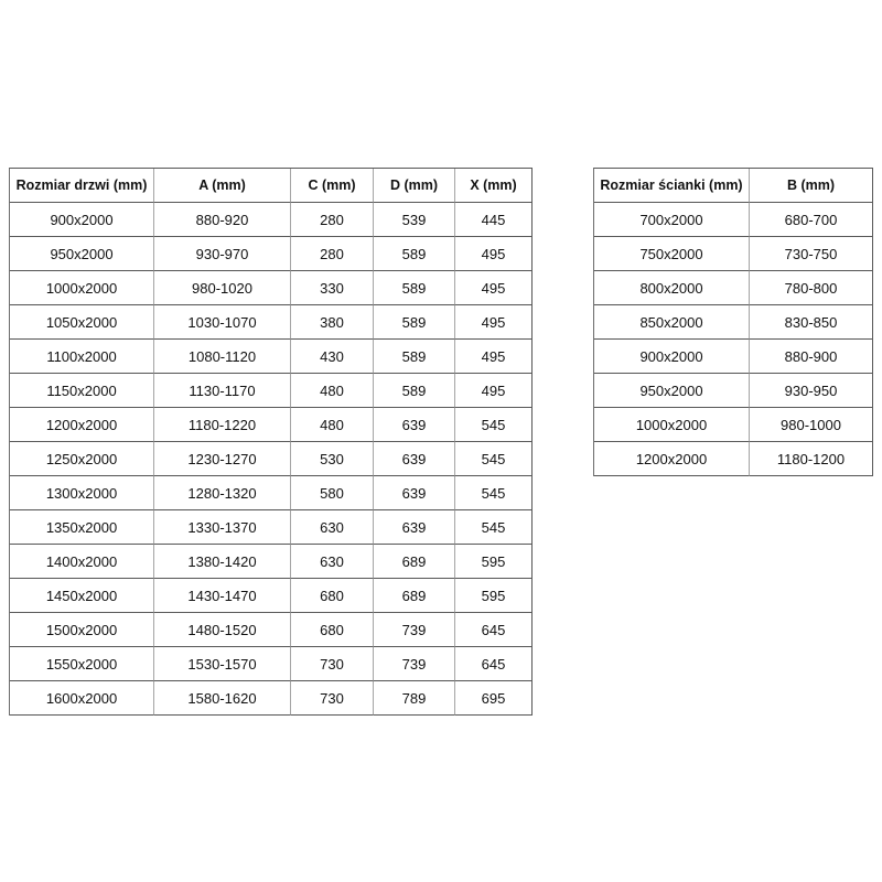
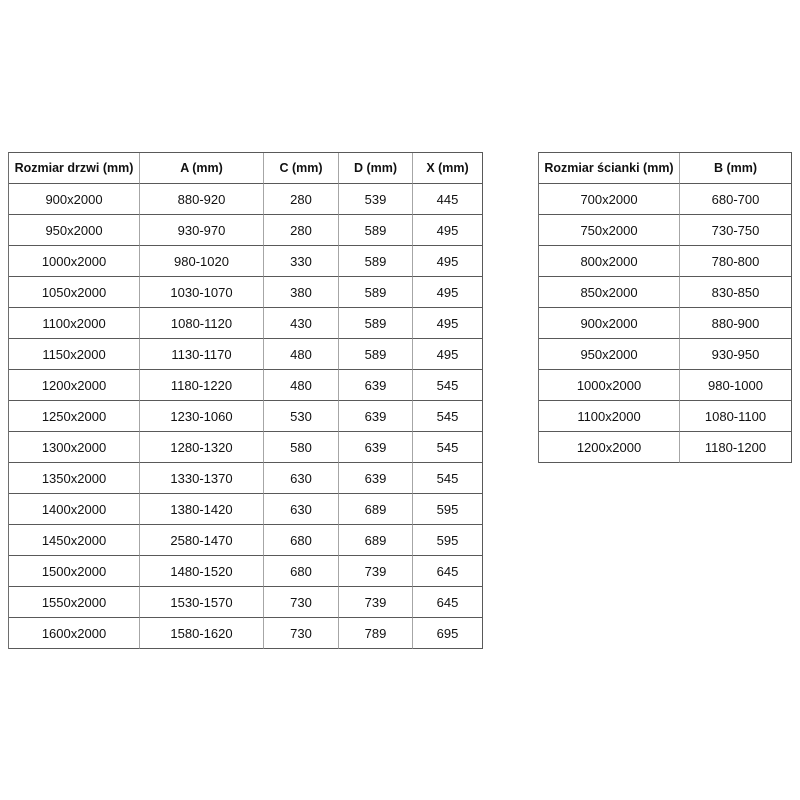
  Rozmiar drzwi (mm)	A (mm)	C (mm)	D (mm)	X (mm)
  900x2000	880-920	280	539	445
  950x2000	930-970	280	589	495
  1000x2000	980-1020	330	589	495
  1050x2000	1030-1070	380	589	495
  1100x2000	1080-1120	430	589	495
  1150x2000	1130-1170	480	589	495
  1200x2000	1180-1220	480	639	545
- 1250x2000	1230-1270	530	639	545
+ 1250x2000	1230-1060	530	639	545
  1300x2000	1280-1320	580	639	545
  1350x2000	1330-1370	630	639	545
  1400x2000	1380-1420	630	689	595
- 1450x2000	1430-1470	680	689	595
+ 1450x2000	2580-1470	680	689	595
  1500x2000	1480-1520	680	739	645
  1550x2000	1530-1570	730	739	645
  1600x2000	1580-1620	730	789	695
  Rozmiar ścianki (mm)	B (mm)
  700x2000	680-700
  750x2000	730-750
  800x2000	780-800
  850x2000	830-850
  900x2000	880-900
  950x2000	930-950
  1000x2000	980-1000
+ 1100x2000	1080-1100
  1200x2000	1180-1200
